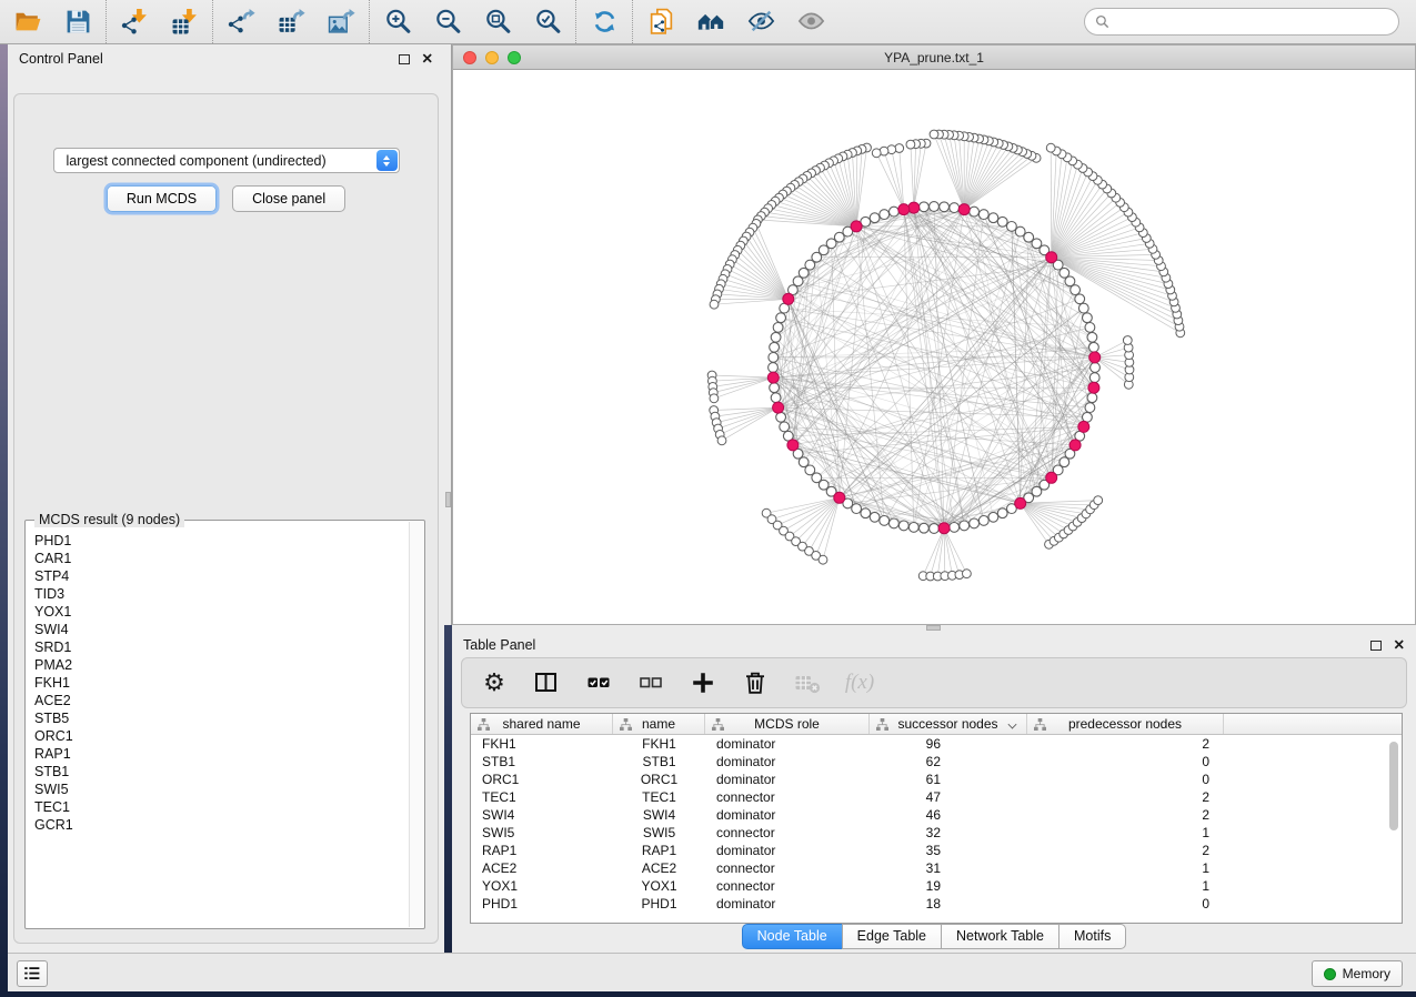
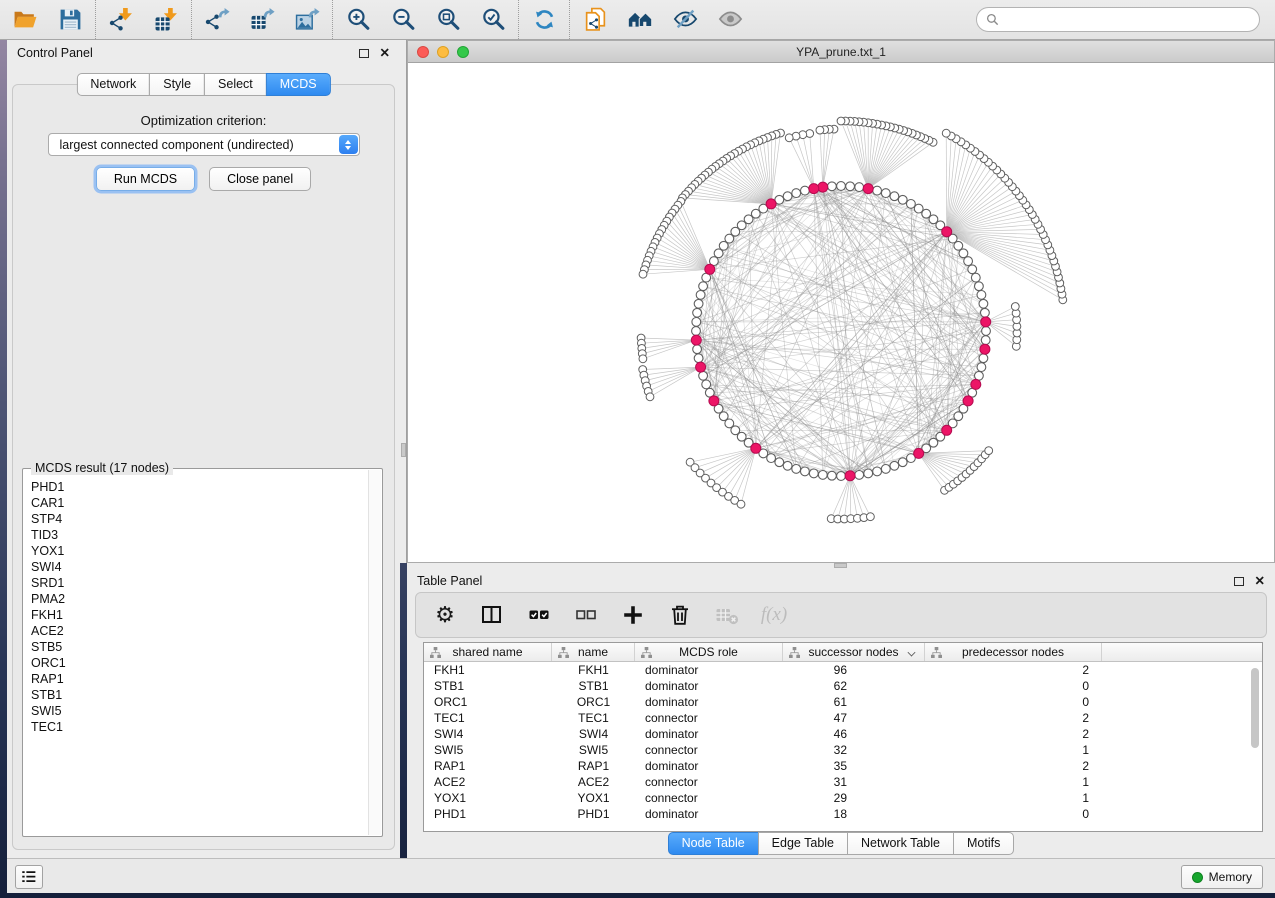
  Control Panel
  ✕
+ Network
+ Style
+ Select
+ MCDS
+ Optimization criterion:
  largest connected component (undirected)
  Run MCDS
  Close panel
- MCDS result (9 nodes)
+ MCDS result (17 nodes)
  PHD1
  CAR1
  STP4
  TID3
  YOX1
  SWI4
  SRD1
  PMA2
  FKH1
  ACE2
  STB5
  ORC1
  RAP1
  STB1
  SWI5
  TEC1
- GCR1
  YPA_prune.txt_1
  Table Panel
  ✕
  ⚙
  f(x)
  shared name
  name
  MCDS role
  successor nodes
  predecessor nodes
  FKH1
  FKH1
  dominator
  96
  2
  STB1
  STB1
  dominator
  62
  0
  ORC1
  ORC1
  dominator
  61
  0
  TEC1
  TEC1
  connector
  47
  2
  SWI4
  SWI4
  dominator
  46
  2
  SWI5
  SWI5
  connector
  32
  1
  RAP1
  RAP1
  dominator
  35
  2
  ACE2
  ACE2
  connector
  31
  1
  YOX1
  YOX1
  connector
- 19
+ 29
  1
  PHD1
  PHD1
  dominator
  18
  0
  Node Table
  Edge Table
  Network Table
  Motifs
  Memory
